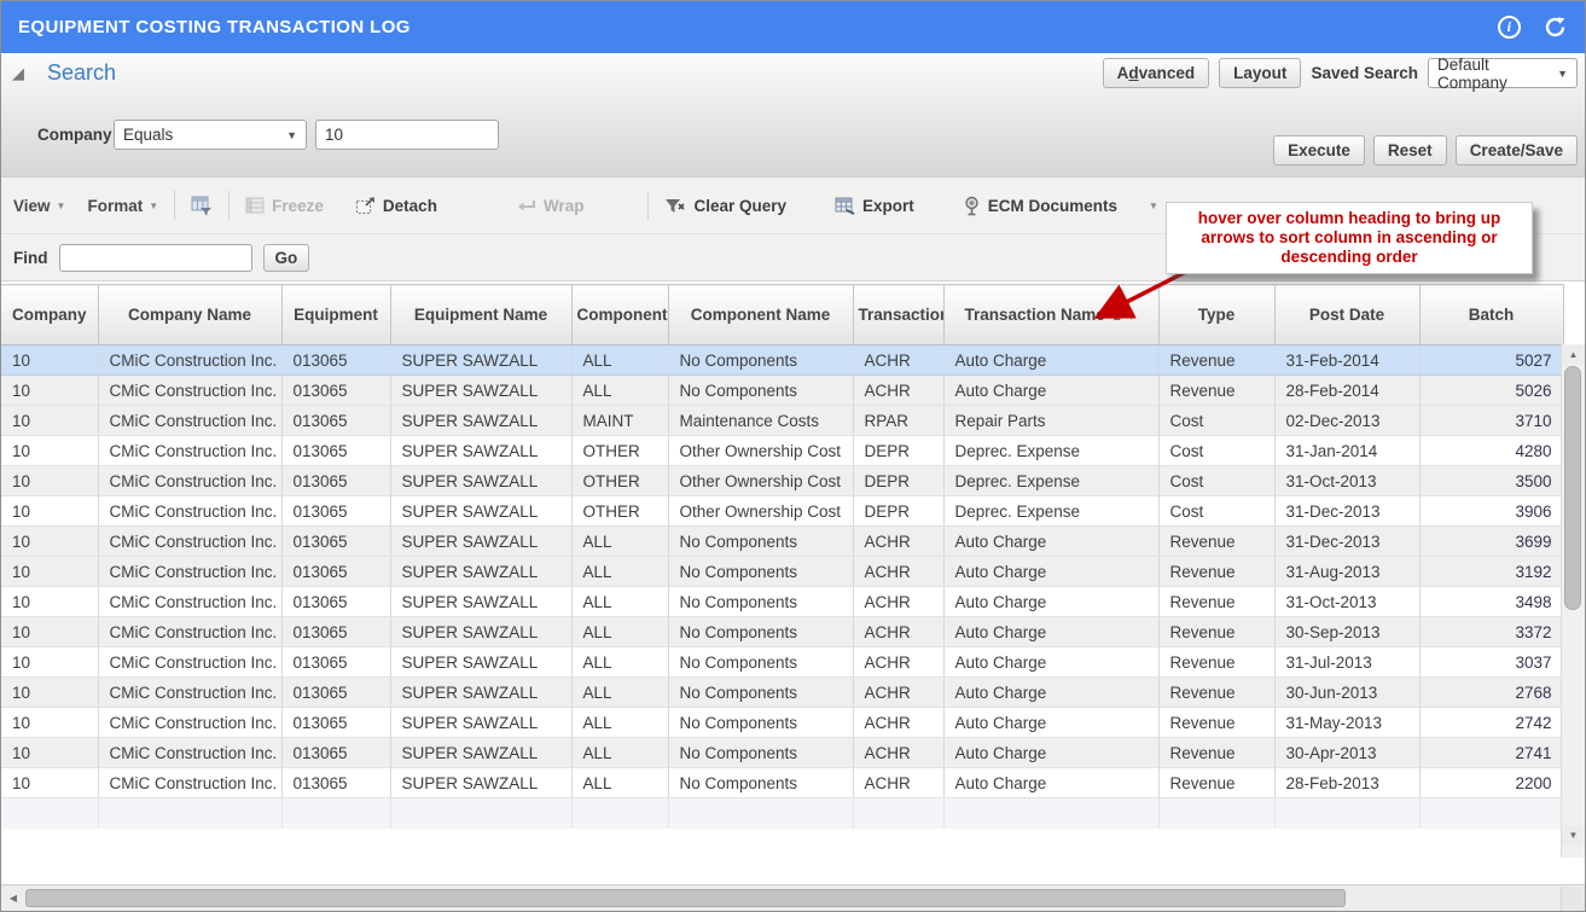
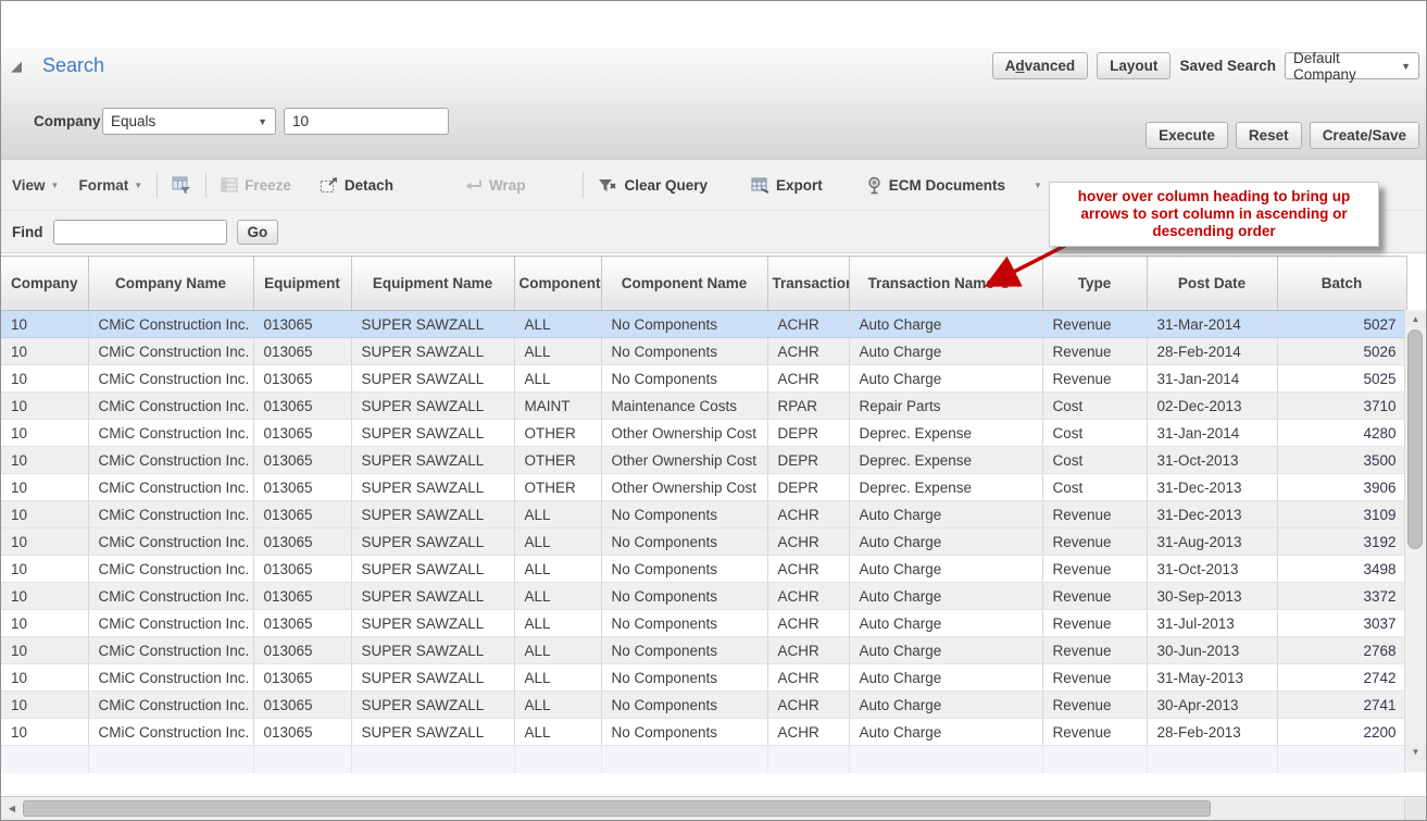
- EQUIPMENT COSTING TRANSACTION LOG
- i
  ◢
  Search
  Advanced
  Layout
  Saved Search
  Default Company
  ▼
  Company
  Equals
  ▼
  10
  Execute
  Reset
  Create/Save
  View
  ▼
  Format
  ▼
  Freeze
  Detach
  Wrap
  Clear Query
  Export
  ECM Documents
  ▼
  Find
  Go
  Company	Company Name	Equipment	Equipment Name	Component	Component Name	Transactio	Transaction Name ▲ ▼	Type	Post Date	Batch
- 10	CMiC Construction Inc.	013065	SUPER SAWZALL	ALL	No Components	ACHR	Auto Charge	Revenue	31-Feb-2014	5027
+ 10	CMiC Construction Inc.	013065	SUPER SAWZALL	ALL	No Components	ACHR	Auto Charge	Revenue	31-Mar-2014	5027
  10	CMiC Construction Inc.	013065	SUPER SAWZALL	ALL	No Components	ACHR	Auto Charge	Revenue	28-Feb-2014	5026
+ 10	CMiC Construction Inc.	013065	SUPER SAWZALL	ALL	No Components	ACHR	Auto Charge	Revenue	31-Jan-2014	5025
  10	CMiC Construction Inc.	013065	SUPER SAWZALL	MAINT	Maintenance Costs	RPAR	Repair Parts	Cost	02-Dec-2013	3710
  10	CMiC Construction Inc.	013065	SUPER SAWZALL	OTHER	Other Ownership Cost	DEPR	Deprec. Expense	Cost	31-Jan-2014	4280
  10	CMiC Construction Inc.	013065	SUPER SAWZALL	OTHER	Other Ownership Cost	DEPR	Deprec. Expense	Cost	31-Oct-2013	3500
  10	CMiC Construction Inc.	013065	SUPER SAWZALL	OTHER	Other Ownership Cost	DEPR	Deprec. Expense	Cost	31-Dec-2013	3906
- 10	CMiC Construction Inc.	013065	SUPER SAWZALL	ALL	No Components	ACHR	Auto Charge	Revenue	31-Dec-2013	3699
+ 10	CMiC Construction Inc.	013065	SUPER SAWZALL	ALL	No Components	ACHR	Auto Charge	Revenue	31-Dec-2013	3109
  10	CMiC Construction Inc.	013065	SUPER SAWZALL	ALL	No Components	ACHR	Auto Charge	Revenue	31-Aug-2013	3192
  10	CMiC Construction Inc.	013065	SUPER SAWZALL	ALL	No Components	ACHR	Auto Charge	Revenue	31-Oct-2013	3498
  10	CMiC Construction Inc.	013065	SUPER SAWZALL	ALL	No Components	ACHR	Auto Charge	Revenue	30-Sep-2013	3372
  10	CMiC Construction Inc.	013065	SUPER SAWZALL	ALL	No Components	ACHR	Auto Charge	Revenue	31-Jul-2013	3037
  10	CMiC Construction Inc.	013065	SUPER SAWZALL	ALL	No Components	ACHR	Auto Charge	Revenue	30-Jun-2013	2768
  10	CMiC Construction Inc.	013065	SUPER SAWZALL	ALL	No Components	ACHR	Auto Charge	Revenue	31-May-2013	2742
  10	CMiC Construction Inc.	013065	SUPER SAWZALL	ALL	No Components	ACHR	Auto Charge	Revenue	30-Apr-2013	2741
  10	CMiC Construction Inc.	013065	SUPER SAWZALL	ALL	No Components	ACHR	Auto Charge	Revenue	28-Feb-2013	2200
  ▲
  ▼
  ◀
  hover over column heading to bring up arrows to sort column in ascending or descending order
